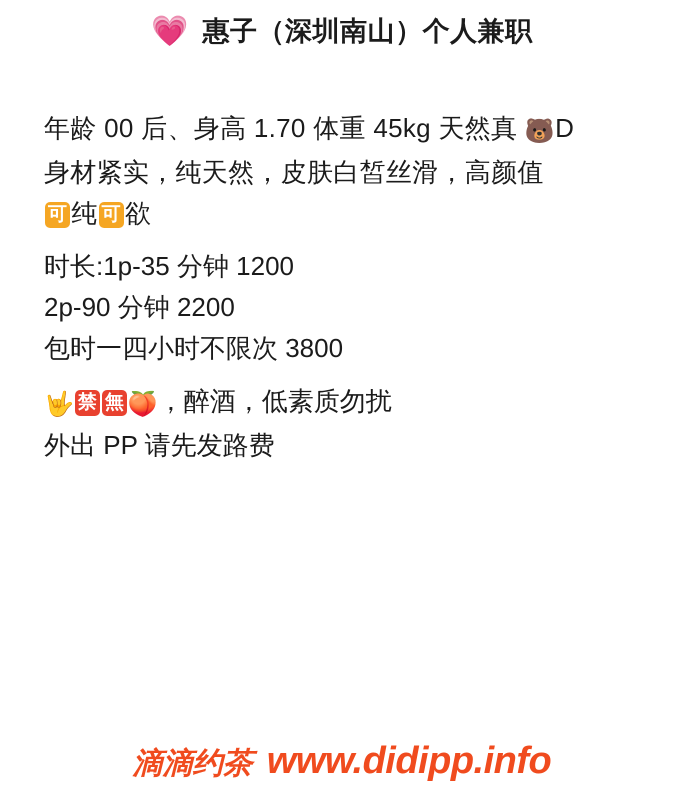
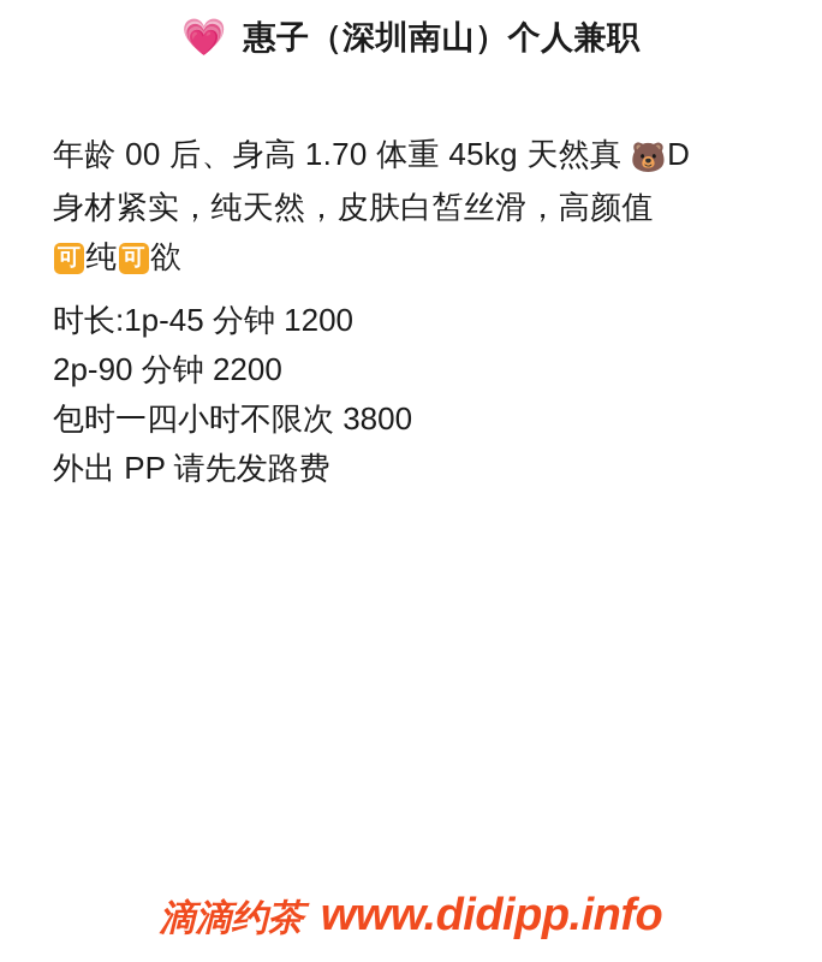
  💗
  惠子（深圳南山）个人兼职
  年龄 00 后、身高 1.70 体重 45kg 天然真 🐻D
  身材紧实，纯天然，皮肤白皙丝滑，高颜值
  可 纯 可 欲
- 时长:1p-35 分钟 1200
+ 时长:1p-45 分钟 1200
  2p-90 分钟 2200
  包时一四小时不限次 3800
- 🤟 禁 無 🍑，醉酒，低素质勿扰
  外出 PP 请先发路费
  滴滴约茶
  www.didipp.info
